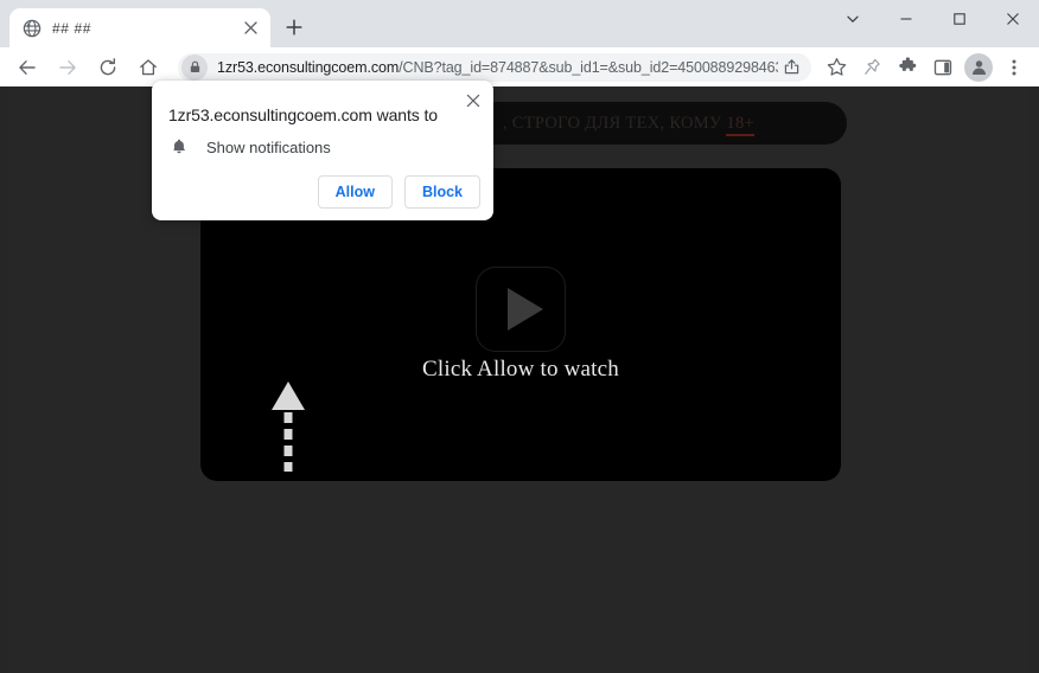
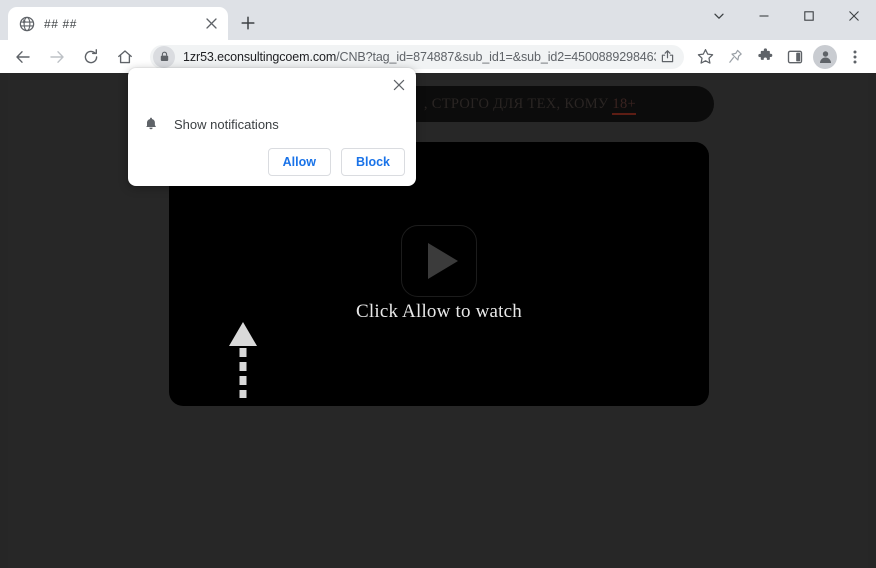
  ## ##
  1zr53.econsultingcoem.com/CNB?tag_id=874887&sub_id1=&sub_id2=450088929846
  , СТРОГО ДЛЯ ТЕХ, КОМУ 18+
  Click Allow to watch
- 1zr53.econsultingcoem.com wants to
  Show notifications
  Allow
  Block
